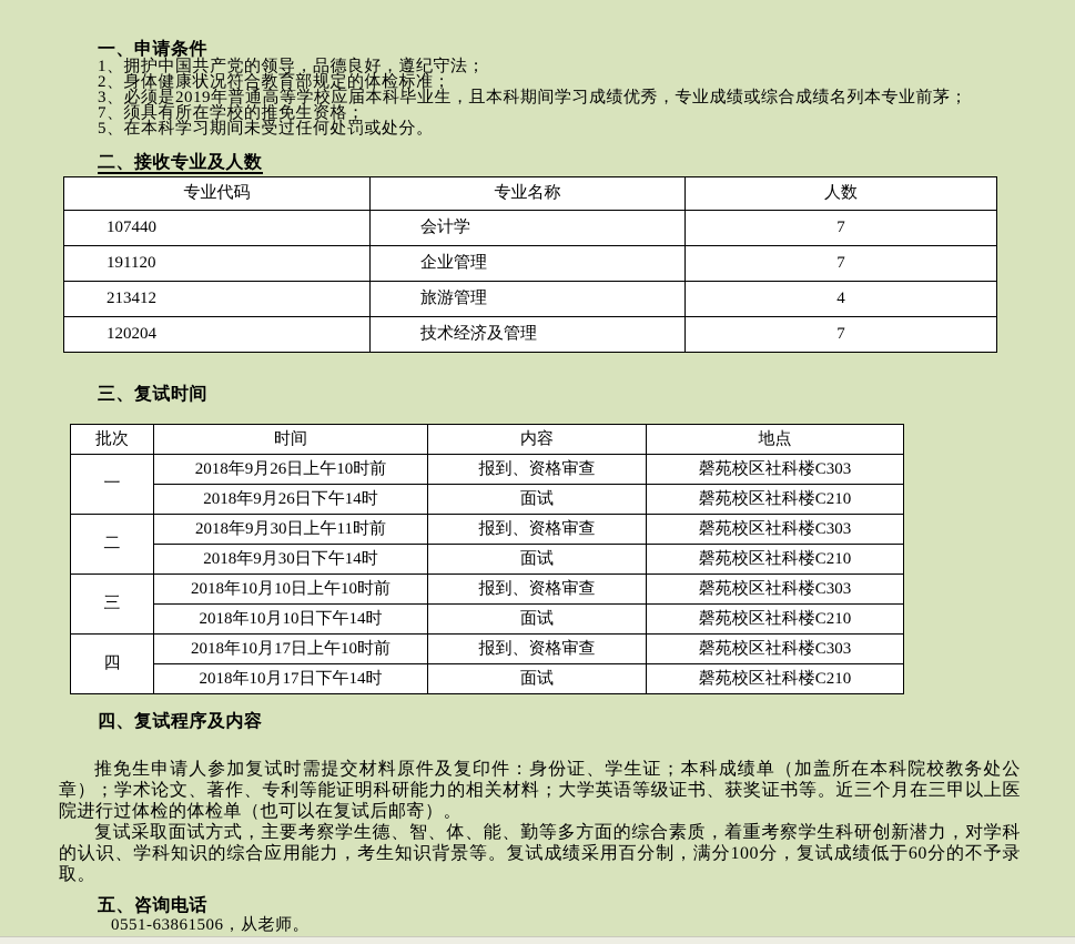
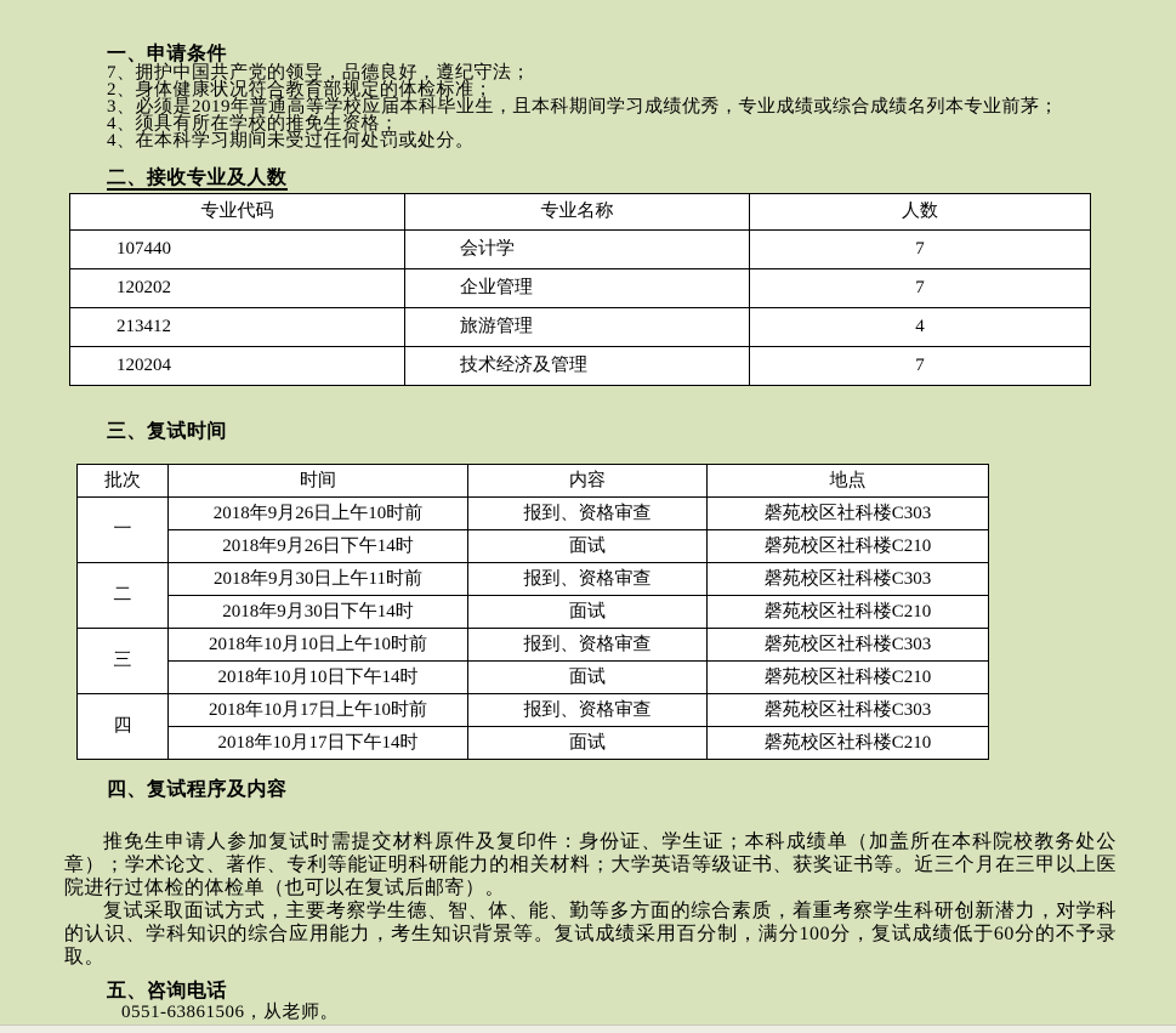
  一、申请条件
- 1、拥护中国共产党的领导，品德良好，遵纪守法；
+ 7、拥护中国共产党的领导，品德良好，遵纪守法；
  2、身体健康状况符合教育部规定的体检标准；
  3、必须是2019年普通高等学校应届本科毕业生，且本科期间学习成绩优秀，专业成绩或综合成绩名列本专业前茅；
- 7、须具有所在学校的推免生资格；
+ 4、须具有所在学校的推免生资格；
- 5、在本科学习期间未受过任何处罚或处分。
+ 4、在本科学习期间未受过任何处罚或处分。
  二、接收专业及人数
  专业代码	专业名称	人数
  107440	会计学	7
- 191120	企业管理	7
+ 120202	企业管理	7
  213412	旅游管理	4
  120204	技术经济及管理	7
  三、复试时间
  批次	时间	内容	地点
  一	2018年9月26日上午10时前	报到、资格审查	磬苑校区社科楼C303
  2018年9月26日下午14时	面试	磬苑校区社科楼C210
  二	2018年9月30日上午11时前	报到、资格审查	磬苑校区社科楼C303
  2018年9月30日下午14时	面试	磬苑校区社科楼C210
  三	2018年10月10日上午10时前	报到、资格审查	磬苑校区社科楼C303
  2018年10月10日下午14时	面试	磬苑校区社科楼C210
  四	2018年10月17日上午10时前	报到、资格审查	磬苑校区社科楼C303
  2018年10月17日下午14时	面试	磬苑校区社科楼C210
  四、复试程序及内容
  推免生申请人参加复试时需提交材料原件及复印件：身份证、学生证；本科成绩单（加盖所在本科院校教务处公章）；学术论文、著作、专利等能证明科研能力的相关材料；大学英语等级证书、获奖证书等。近三个月在三甲以上医院进行过体检的体检单（也可以在复试后邮寄）。
  复试采取面试方式，主要考察学生德、智、体、能、勤等多方面的综合素质，着重考察学生科研创新潜力，对学科的认识、学科知识的综合应用能力，考生知识背景等。复试成绩采用百分制，满分100分，复试成绩低于60分的不予录取。
  五、咨询电话
  0551-63861506，从老师。
